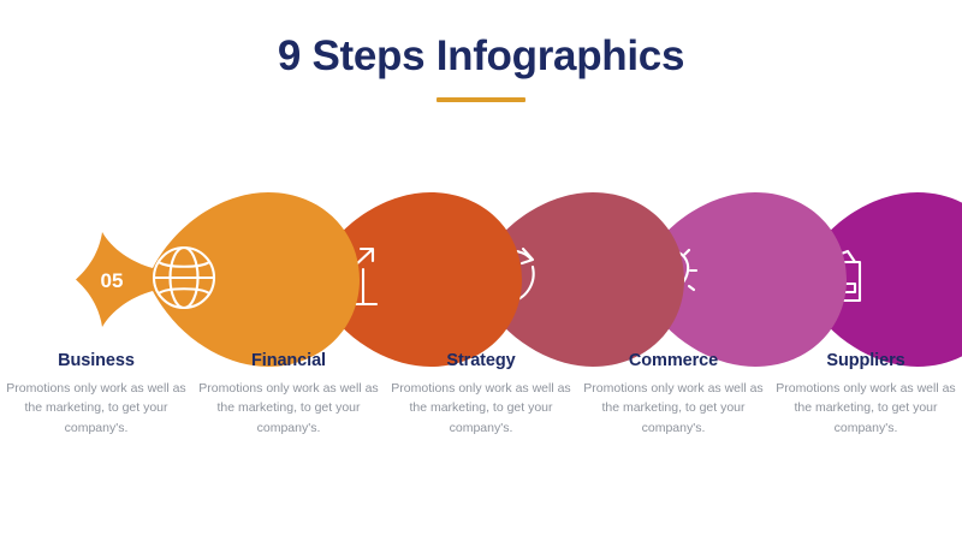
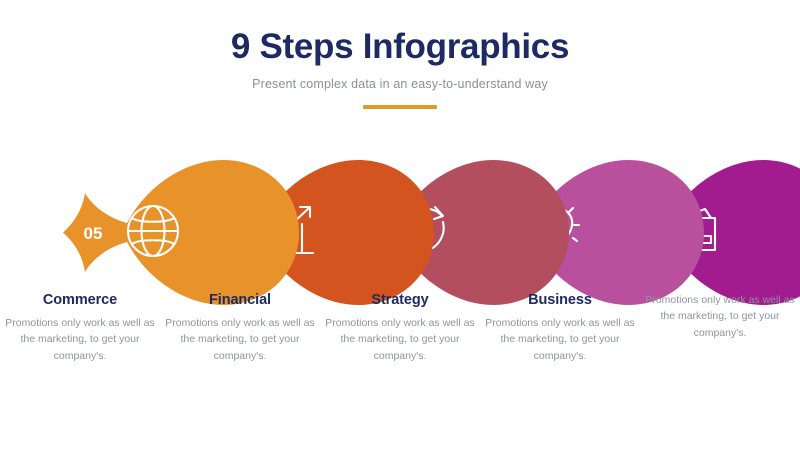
  9 Steps Infographics
+ Present complex data in an easy-to-understand way
  05
- Business
+ Commerce
  Promotions only work as well as the marketing, to get your company's.
  Financial
  Promotions only work as well as the marketing, to get your company's.
  Strategy
  Promotions only work as well as the marketing, to get your company's.
- Commerce
+ Business
  Promotions only work as well as the marketing, to get your company's.
- Suppliers
  Promotions only work as well as the marketing, to get your company's.
